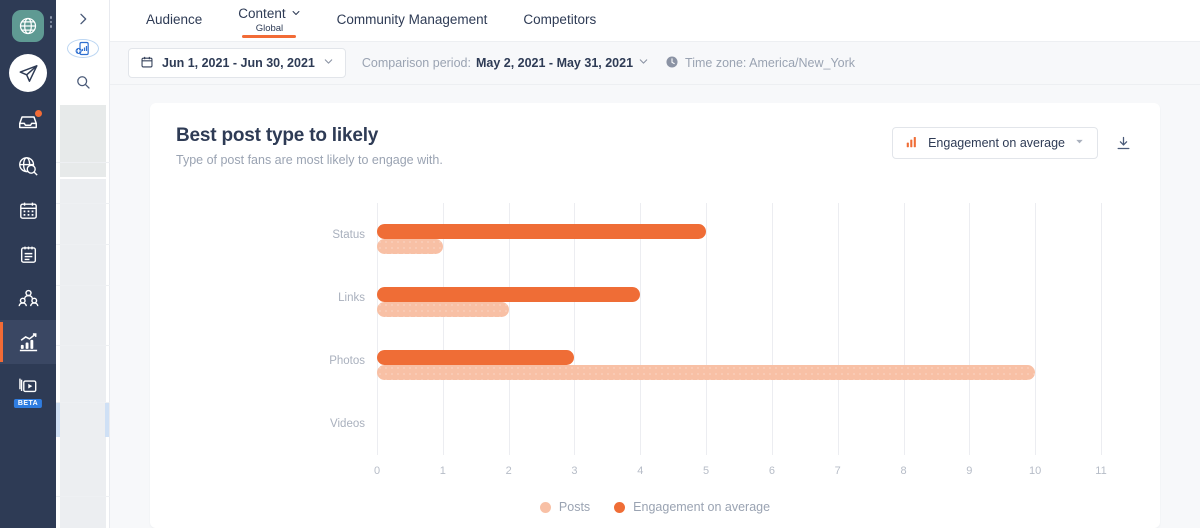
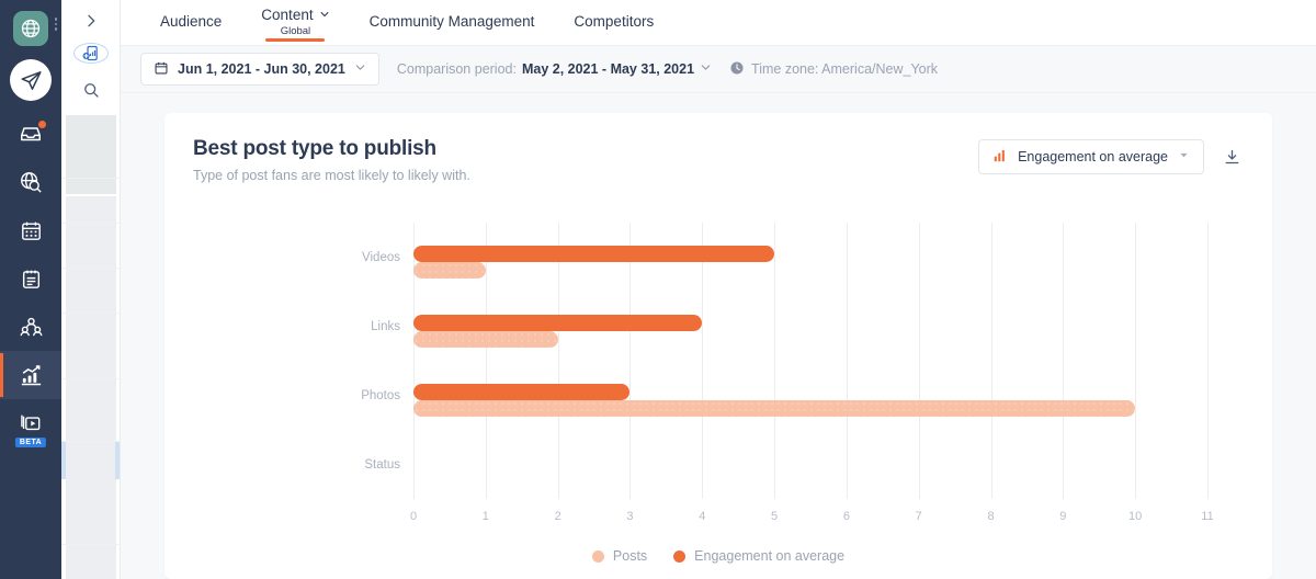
  Audience
  Content
  Global
  Community Management
  Competitors
  Jun 1, 2021 - Jun 30, 2021
  Comparison period:
  May 2, 2021 - May 31, 2021
  Time zone: America/New_York
- Best post type to likely
+ Best post type to publish
- Type of post fans are most likely to engage with.
+ Type of post fans are most likely to likely with.
  Engagement on average
  0
  1
  2
  3
  4
  5
  6
  7
  8
  9
  10
  11
- Status
+ Videos
  Links
  Photos
- Videos
+ Status
  Posts
  Engagement on average
